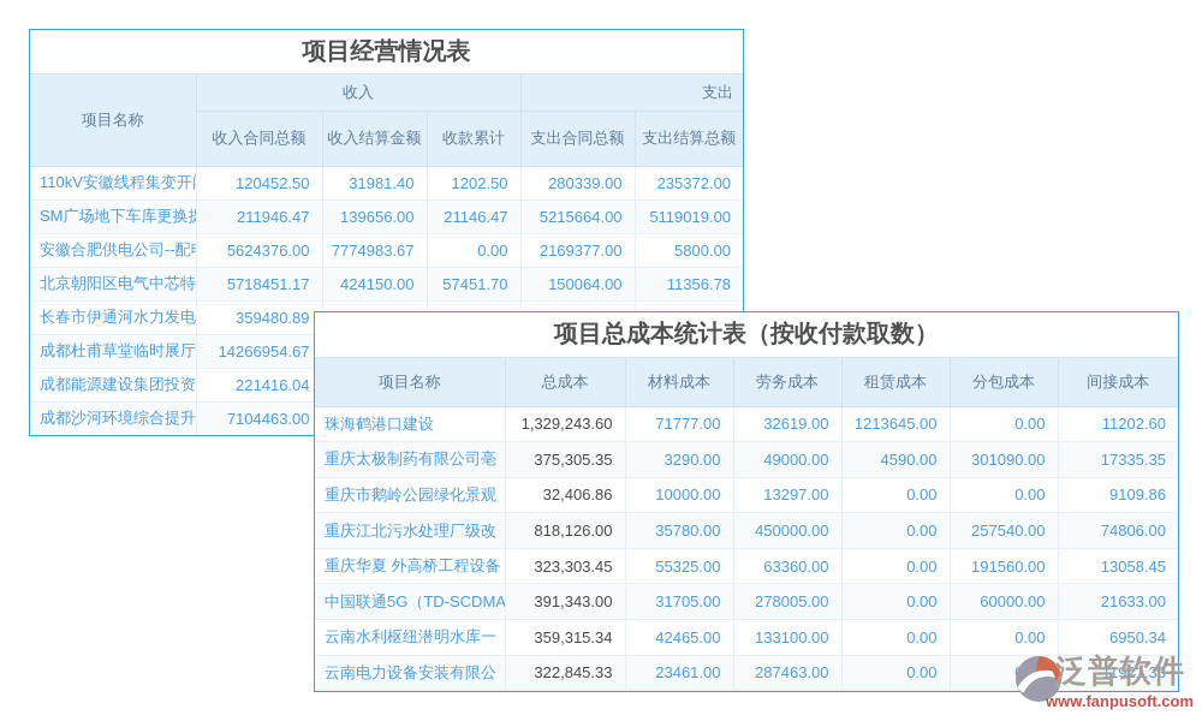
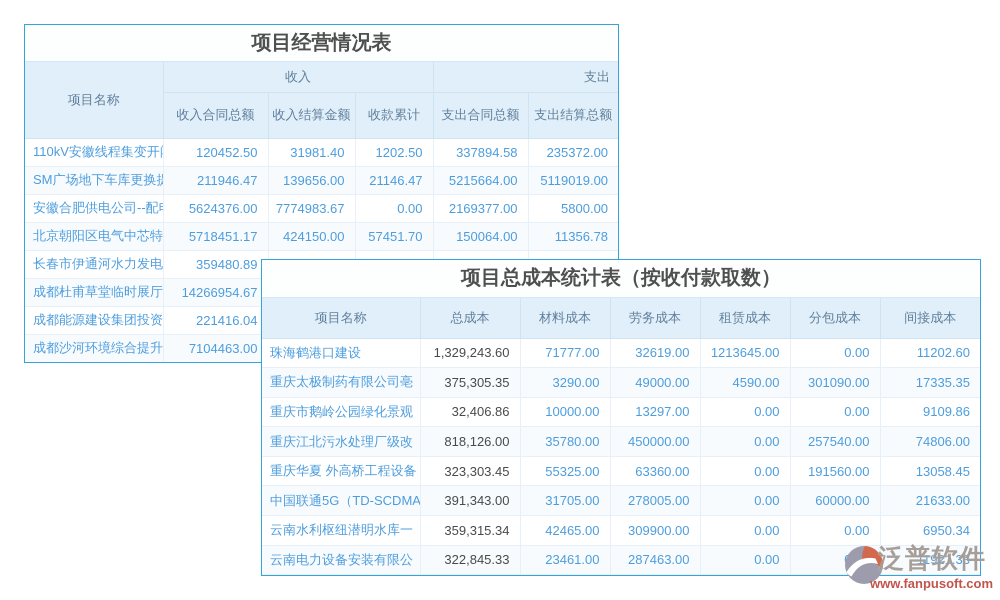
  项目经营情况表
  项目名称	收入	支出
  收入合同总额	收入结算金额	收款累计	支出合同总额	支出结算总额
- 110kV安徽线程集变开	120452.50	31981.40	1202.50	280339.00	235372.00
+ 110kV安徽线程集变开	120452.50	31981.40	1202.50	337894.58	235372.00
  SM广场地下车库更换	211946.47	139656.00	21146.47	5215664.00	5119019.00
  安徽合肥供电公司--配	5624376.00	7774983.67	0.00	2169377.00	5800.00
  北京朝阳区电气中芯特	5718451.17	424150.00	57451.70	150064.00	11356.78
  长春市伊通河水力发电	359480.89
  成都杜甫草堂临时展厅	14266954.67
  成都能源建设集团投资	221416.04
  成都沙河环境综合提升	7104463.00
  项目总成本统计表（按收付款取数）
  项目名称	总成本	材料成本	劳务成本	租赁成本	分包成本	间接成本
  珠海鹤港口建设	1,329,243.60	71777.00	32619.00	1213645.00	0.00	11202.60
  重庆太极制药有限公司亳	375,305.35	3290.00	49000.00	4590.00	301090.00	17335.35
  重庆市鹅岭公园绿化景观	32,406.86	10000.00	13297.00	0.00	0.00	9109.86
  重庆江北污水处理厂级改	818,126.00	35780.00	450000.00	0.00	257540.00	74806.00
  重庆华夏 外高桥工程设备	323,303.45	55325.00	63360.00	0.00	191560.00	13058.45
  中国联通5G（TD-SCDMA	391,343.00	31705.00	278005.00	0.00	60000.00	21633.00
- 云南水利枢纽潜明水库一	359,315.34	42465.00	133100.00	0.00	0.00	6950.34
+ 云南水利枢纽潜明水库一	359,315.34	42465.00	309900.00	0.00	0.00	6950.34
  云南电力设备安装有限公	322,845.33	23461.00	287463.00	0.00		11921.33
  泛普软件
  www.fanpusoft.com
